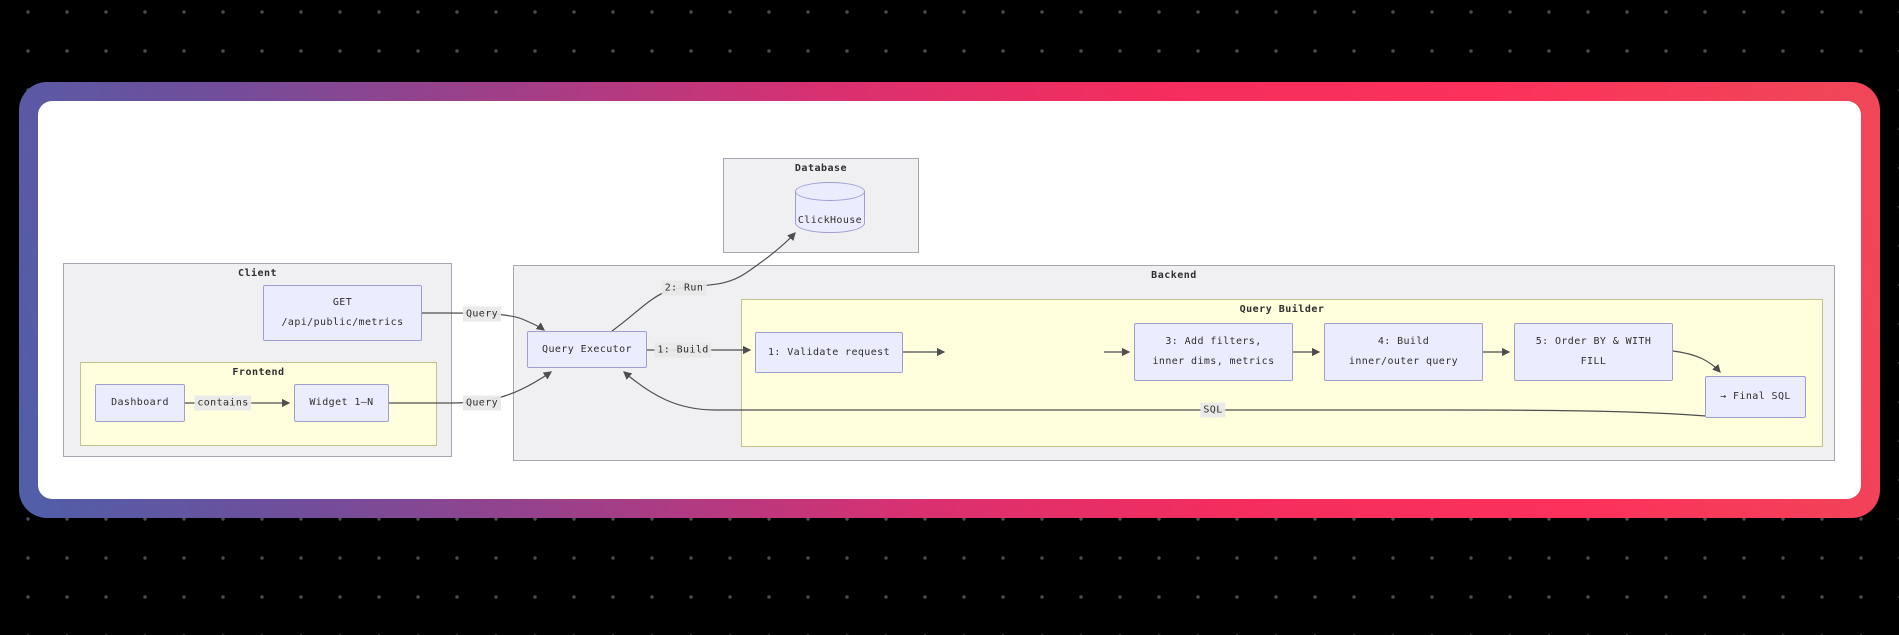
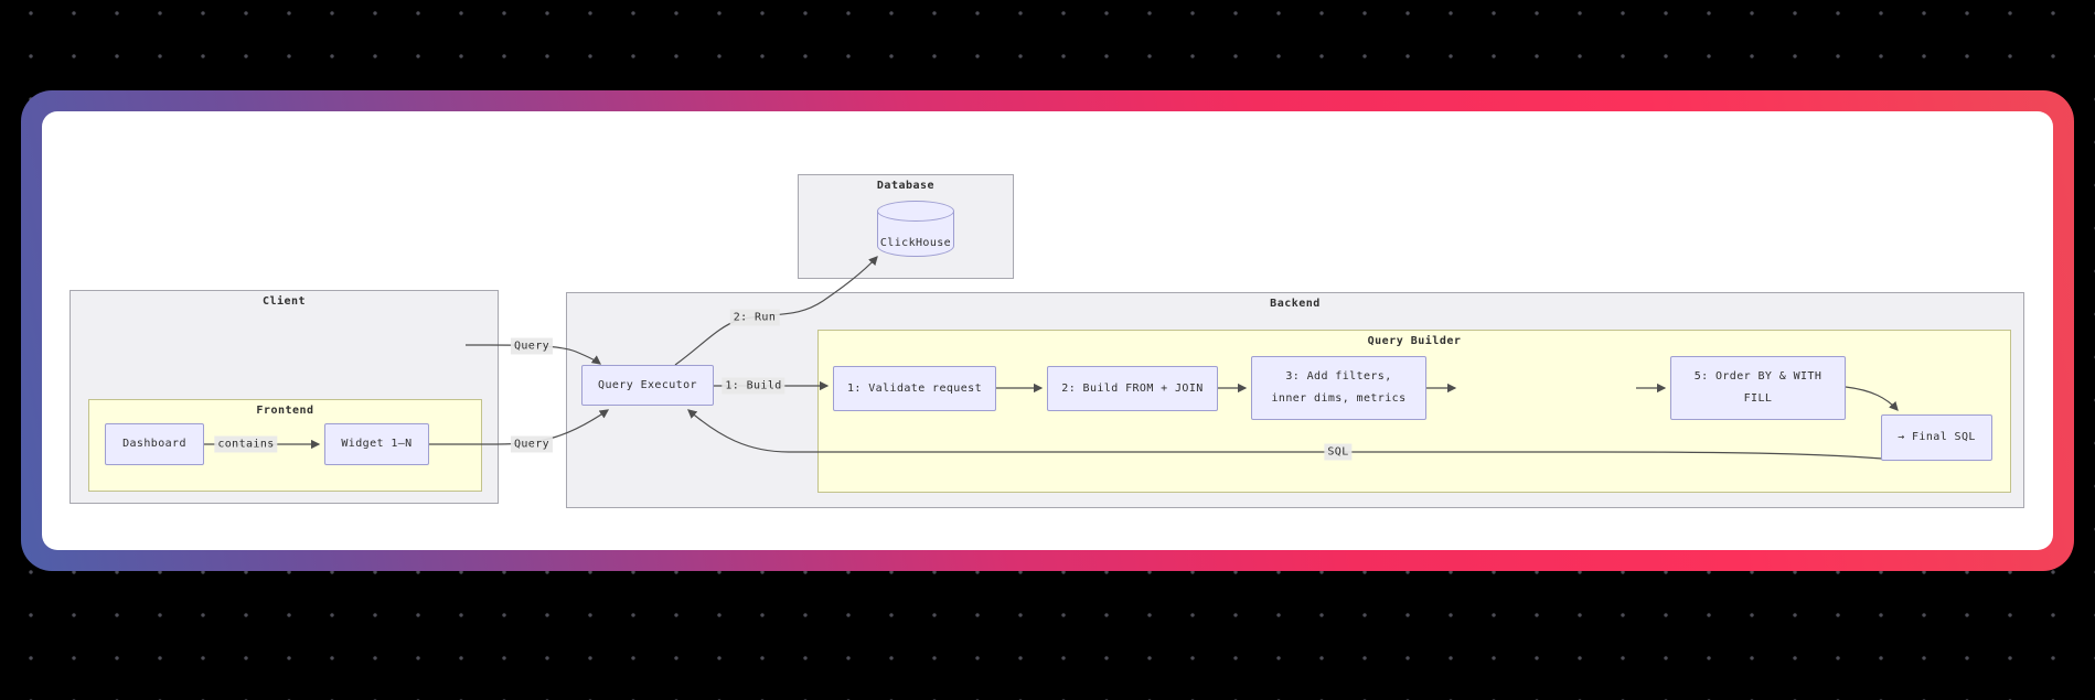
  Database
  Client
  Frontend
  Backend
  Query Builder
  Query
  Query
  2: Run
  1: Build
  contains
  SQL
  ClickHouse
- GET
- /api/public/metrics
  Dashboard
  Widget 1–N
  Query Executor
  1: Validate request
+ 2: Build FROM + JOIN
  3: Add filters,
  inner dims, metrics
- 4: Build
- inner/outer query
  5: Order BY & WITH
  FILL
  → Final SQL
